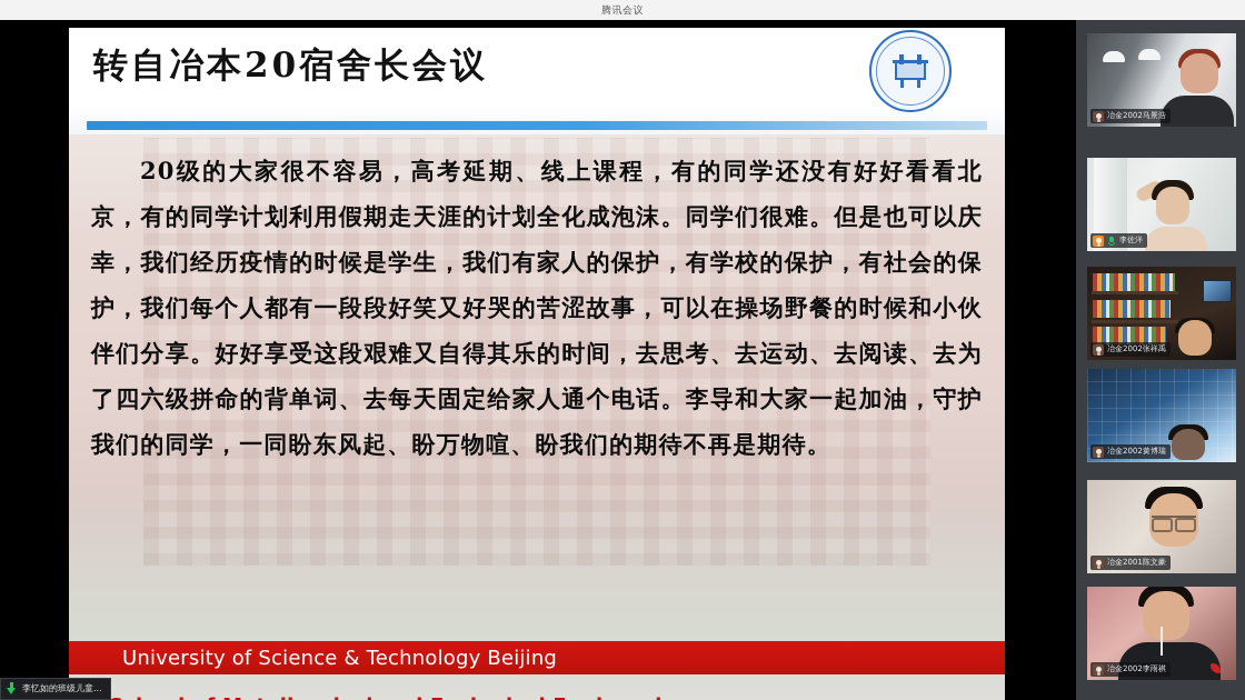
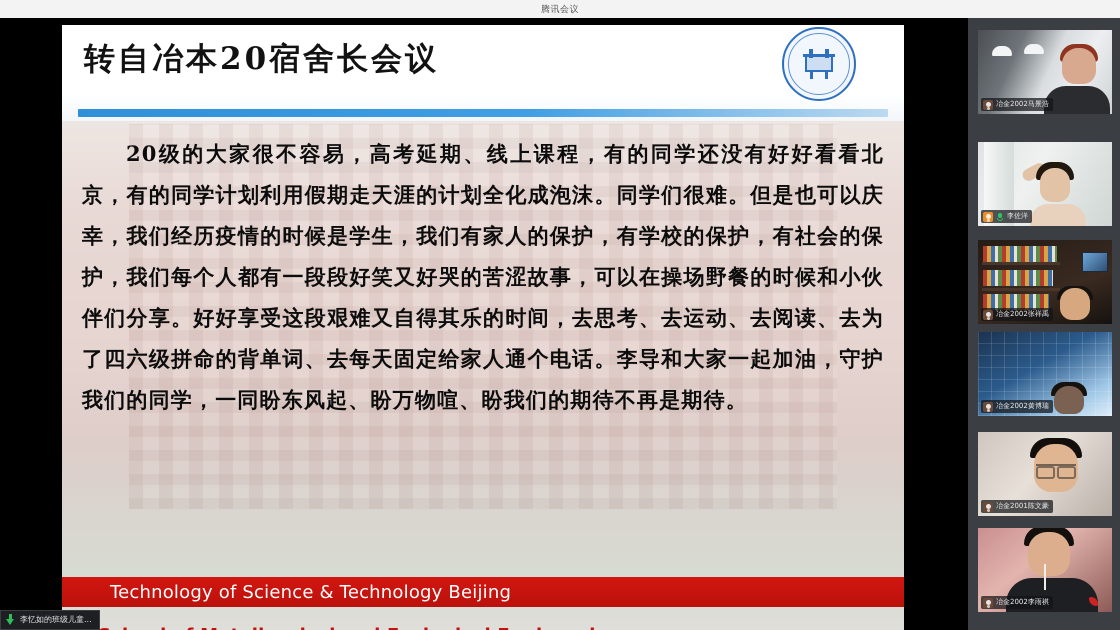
  腾讯会议
  转自冶本20宿舍长会议
  20级的大家很不容易，高考延期、线上课程，有的同学还没有好好看看北京，有的同学计划利用假期走天涯的计划全化成泡沫。同学们很难。但是也可以庆幸，我们经历疫情的时候是学生，我们有家人的保护，有学校的保护，有社会的保护，我们每个人都有一段段好笑又好哭的苦涩故事，可以在操场野餐的时候和小伙伴们分享。好好享受这段艰难又自得其乐的时间，去思考、去运动、去阅读、去为了四六级拼命的背单词、去每天固定给家人通个电话。李导和大家一起加油，守护我们的同学，一同盼东风起、盼万物喧、盼我们的期待不再是期待。
- University of Science & Technology Beijing
+ Technology of Science & Technology Beijing
  冶金2002马景浩
  李佐洋
  冶金2002张祥禹
  冶金2002黄博瑞
  冶金2001陈文豪
  冶金2002李雨祺
  李忆如的班级儿童...
